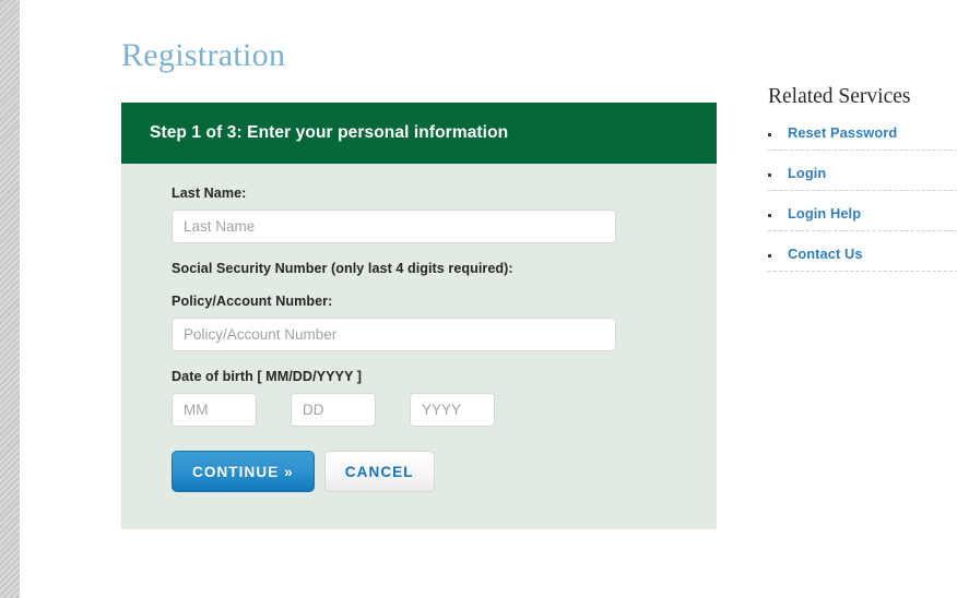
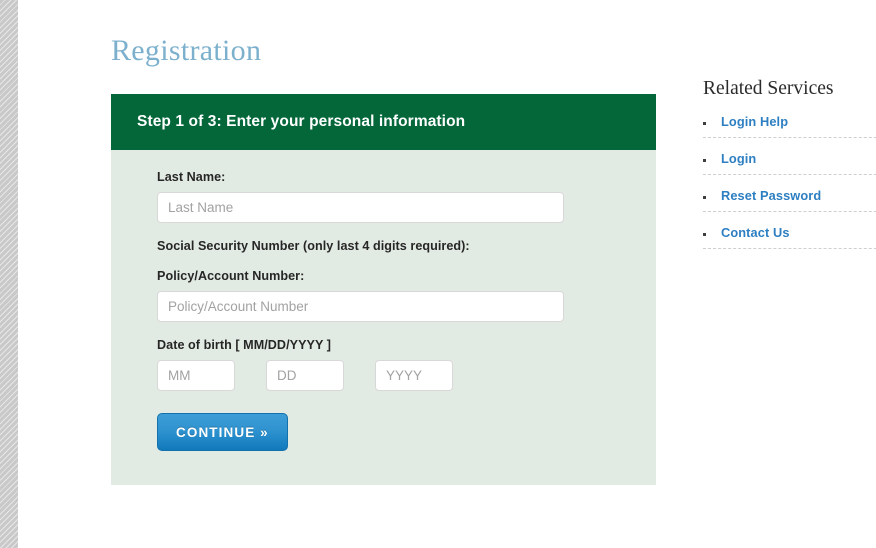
  Registration
  Step 1 of 3: Enter your personal information
  Last Name:
  Last Name
  Social Security Number (only last 4 digits required):
  Policy/Account Number:
  Policy/Account Number
  Date of birth [ MM/DD/YYYY ]
  MM
  DD
  YYYY
  CONTINUE »
- CANCEL
  Related Services
- Reset Password
+ Login Help
  Login
- Login Help
+ Reset Password
  Contact Us
